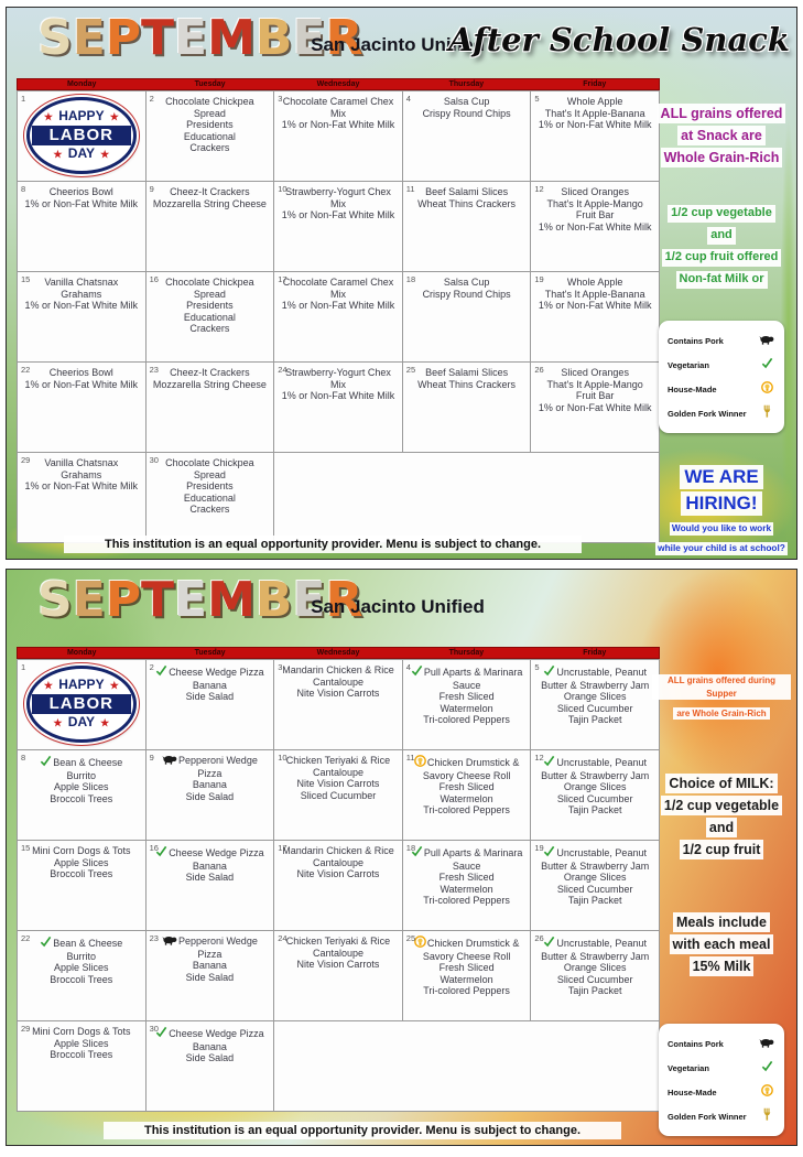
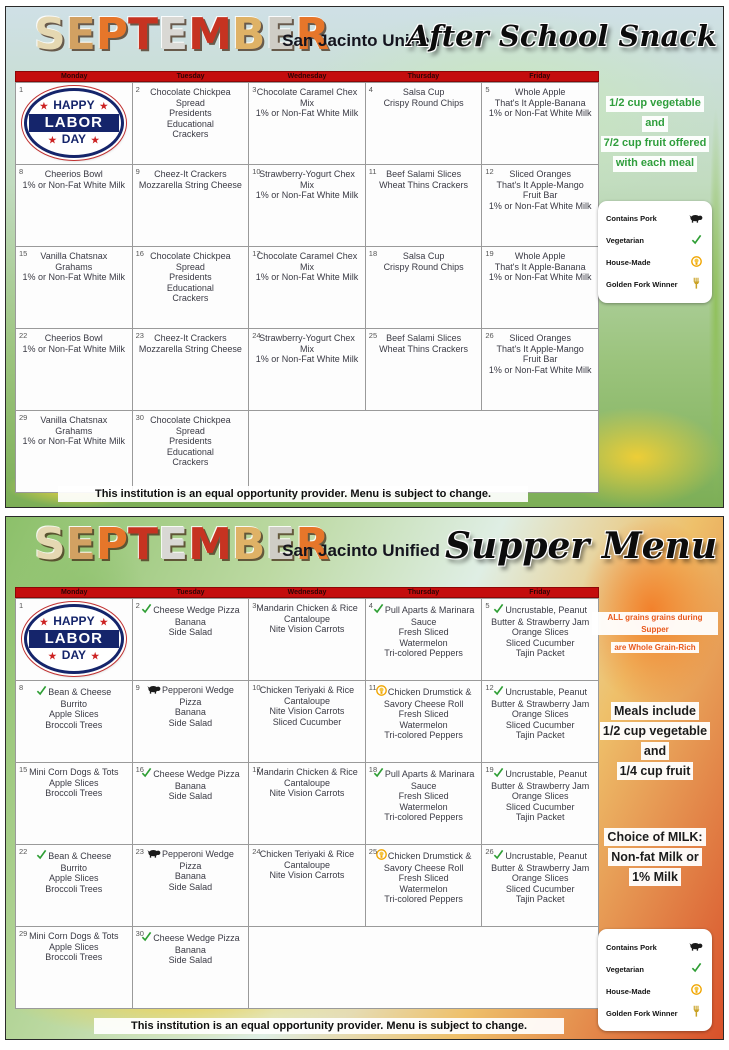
  SEPTEMBER
  San Jacinto Unified
  After School Snack
  1
  ★ HAPPY ★
  LABOR
  ★ DAY ★
  2
  Chocolate Chickpea Spread
  Presidents
  Educational
  Crackers
  3
  Chocolate Caramel Chex Mix
  1% or Non-Fat White Milk
  4
  Salsa Cup
  Crispy Round Chips
  5
  Whole Apple
  That's It Apple-Banana
  1% or Non-Fat White Milk
  8
  Cheerios Bowl
  1% or Non-Fat White Milk
  9
  Cheez-It Crackers
  Mozzarella String Cheese
  10
  Strawberry-Yogurt Chex Mix
  1% or Non-Fat White Milk
  11
  Beef Salami Slices
  Wheat Thins Crackers
  12
  Sliced Oranges
  That's It Apple-Mango Fruit Bar
  1% or Non-Fat White Milk
  15
  Vanilla Chatsnax Grahams
  1% or Non-Fat White Milk
  16
  Chocolate Chickpea Spread
  Presidents
  Educational
  Crackers
  17
  Chocolate Caramel Chex Mix
  1% or Non-Fat White Milk
  18
  Salsa Cup
  Crispy Round Chips
  19
  Whole Apple
  That's It Apple-Banana
  1% or Non-Fat White Milk
  22
  Cheerios Bowl
  1% or Non-Fat White Milk
  23
  Cheez-It Crackers
  Mozzarella String Cheese
  24
  Strawberry-Yogurt Chex Mix
  1% or Non-Fat White Milk
  25
  Beef Salami Slices
  Wheat Thins Crackers
  26
  Sliced Oranges
  That's It Apple-Mango Fruit Bar
  1% or Non-Fat White Milk
  29
  Vanilla Chatsnax Grahams
  1% or Non-Fat White Milk
  30
  Chocolate Chickpea Spread
  Presidents
  Educational
  Crackers
- ALL grains offered
- at Snack are
- Whole Grain-Rich
  1/2 cup vegetable
  and
- 1/2 cup fruit offered
+ 7/2 cup fruit offered
- Non-fat Milk or
+ with each meal
  Contains Pork
  Vegetarian
  House-Made
  Golden Fork Winner
- WE ARE
- HIRING!
- Would you like to work
- while your child is at school?
  This institution is an equal opportunity provider. Menu is subject to change.
  SEPTEMBER
  San Jacinto Unified
+ Supper Menu
  1
  ★ HAPPY ★
  LABOR
  ★ DAY ★
  2
  Cheese Wedge Pizza
  Banana
  Side Salad
  3
  Mandarin Chicken & Rice
  Cantaloupe
  Nite Vision Carrots
  4
  Pull Aparts & Marinara Sauce
  Fresh Sliced
  Watermelon
  Tri-colored Peppers
  5
  Uncrustable, Peanut Butter & Strawberry Jam
  Orange Slices
  Sliced Cucumber
  Tajin Packet
  8
  Bean & Cheese Burrito
  Apple Slices
  Broccoli Trees
  9
  Pepperoni Wedge Pizza
  Banana
  Side Salad
  10
  Chicken Teriyaki & Rice
  Cantaloupe
  Nite Vision Carrots
  Sliced Cucumber
  11
  Chicken Drumstick & Savory Cheese Roll
  Fresh Sliced
  Watermelon
  Tri-colored Peppers
  12
  Uncrustable, Peanut Butter & Strawberry Jam
  Orange Slices
  Sliced Cucumber
  Tajin Packet
  15
  Mini Corn Dogs & Tots
  Apple Slices
  Broccoli Trees
  16
  Cheese Wedge Pizza
  Banana
  Side Salad
  17
  Mandarin Chicken & Rice
  Cantaloupe
  Nite Vision Carrots
  18
  Pull Aparts & Marinara Sauce
  Fresh Sliced
  Watermelon
  Tri-colored Peppers
  19
  Uncrustable, Peanut Butter & Strawberry Jam
  Orange Slices
  Sliced Cucumber
  Tajin Packet
  22
  Bean & Cheese Burrito
  Apple Slices
  Broccoli Trees
  23
  Pepperoni Wedge Pizza
  Banana
  Side Salad
  24
  Chicken Teriyaki & Rice
  Cantaloupe
  Nite Vision Carrots
  25
  Chicken Drumstick & Savory Cheese Roll
  Fresh Sliced
  Watermelon
  Tri-colored Peppers
  26
  Uncrustable, Peanut Butter & Strawberry Jam
  Orange Slices
  Sliced Cucumber
  Tajin Packet
  29
  Mini Corn Dogs & Tots
  Apple Slices
  Broccoli Trees
  30
  Cheese Wedge Pizza
  Banana
  Side Salad
- ALL grains offered during Supper
+ ALL grains grains during Supper
  are Whole Grain-Rich
- Choice of MILK:
+ Meals include
  1/2 cup vegetable
  and
- 1/2 cup fruit
+ 1/4 cup fruit
- Meals include
+ Choice of MILK:
- with each meal
+ Non-fat Milk or
- 15% Milk
+ 1% Milk
  Contains Pork
  Vegetarian
  House-Made
  Golden Fork Winner
  This institution is an equal opportunity provider. Menu is subject to change.
